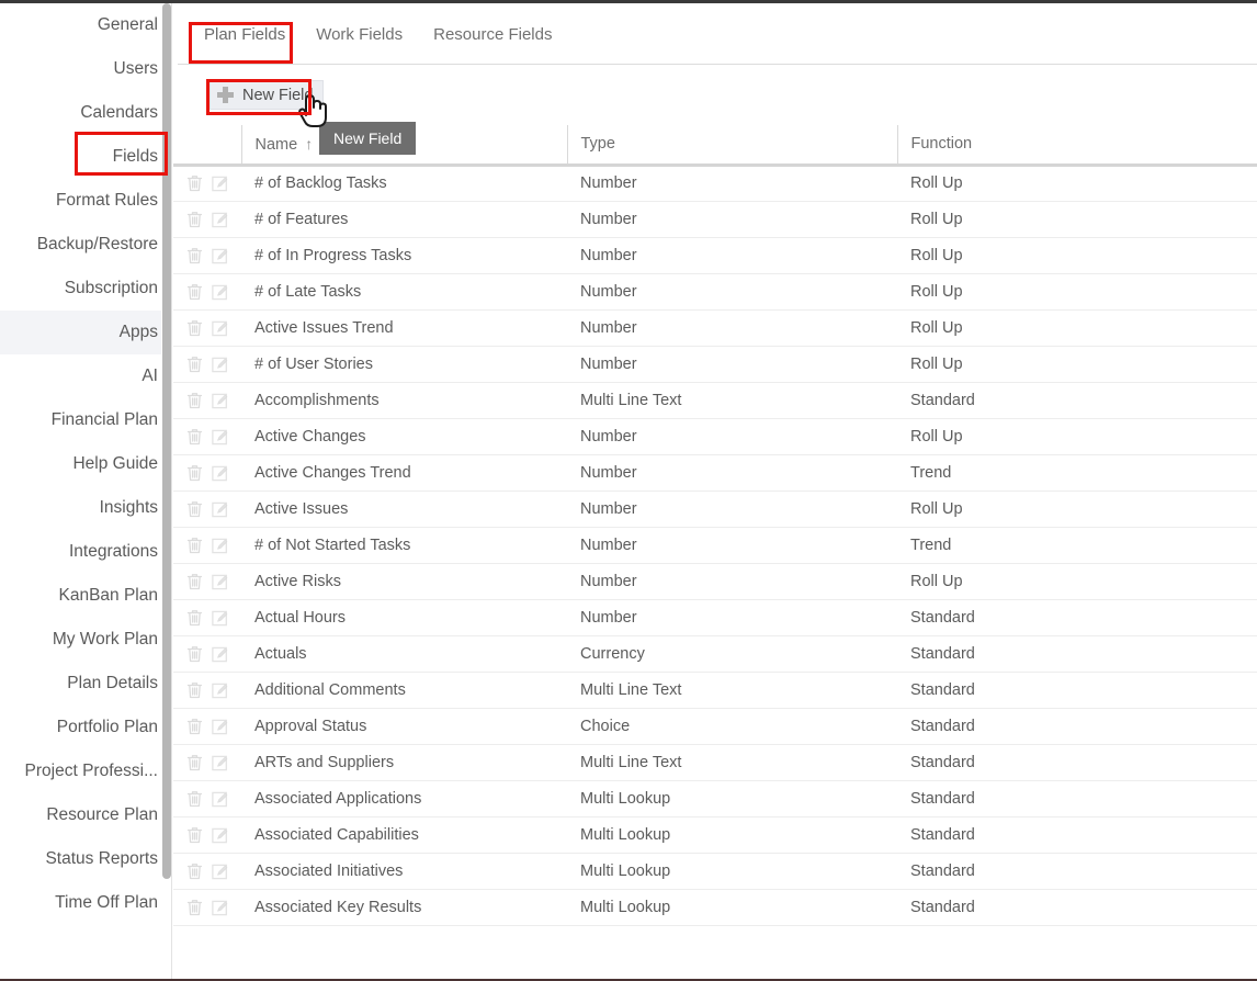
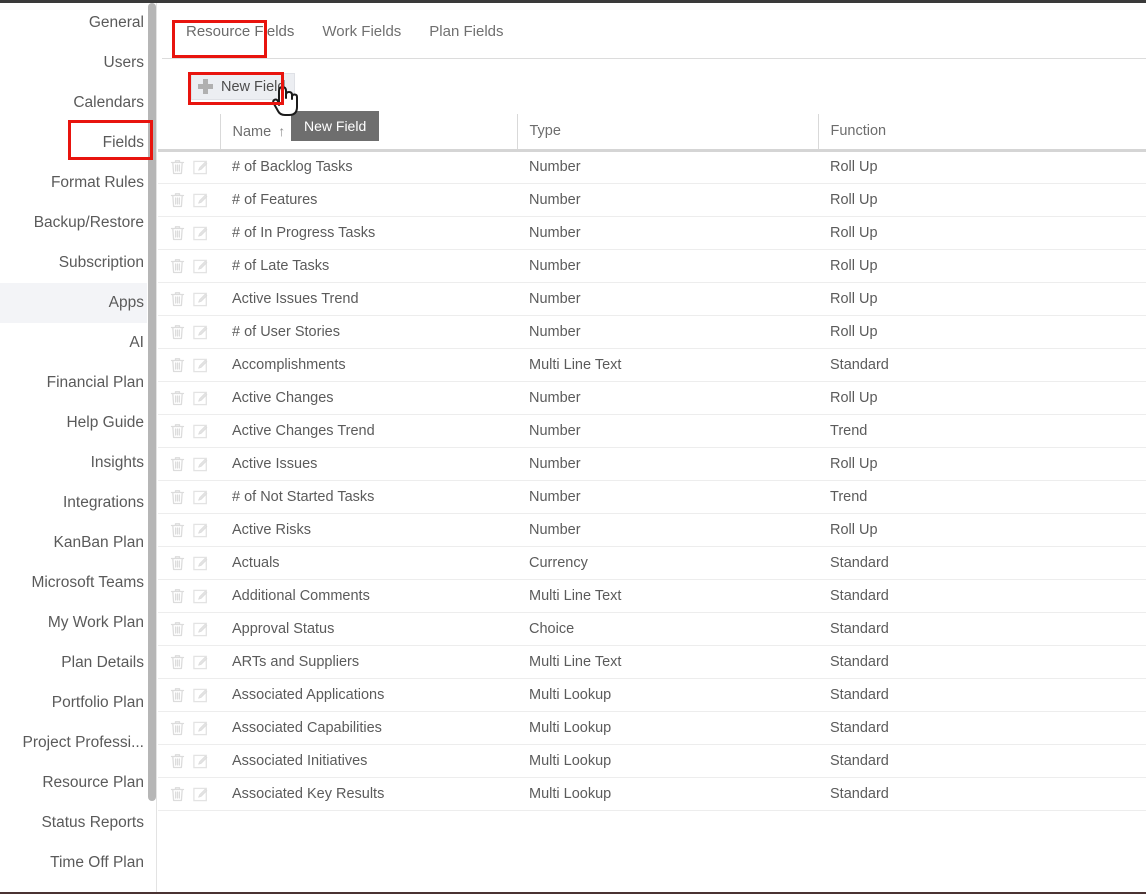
  General
  Users
  Calendars
  Fields
  Format Rules
  Backup/Restore
  Subscription
  Apps
  AI
  Financial Plan
  Help Guide
  Insights
  Integrations
  KanBan Plan
+ Microsoft Teams
  My Work Plan
  Plan Details
  Portfolio Plan
  Project Professi...
  Resource Plan
  Status Reports
  Time Off Plan
- Plan Fields
+ Resource Fields
  Work Fields
- Resource Fields
+ Plan Fields
  New Fiel
  New Field
  	Name ↑	Type	Function
  	# of Backlog Tasks	Number	Roll Up
  	# of Features	Number	Roll Up
  	# of In Progress Tasks	Number	Roll Up
  	# of Late Tasks	Number	Roll Up
  	Active Issues Trend	Number	Roll Up
  	# of User Stories	Number	Roll Up
  	Accomplishments	Multi Line Text	Standard
  	Active Changes	Number	Roll Up
  	Active Changes Trend	Number	Trend
  	Active Issues	Number	Roll Up
  	# of Not Started Tasks	Number	Trend
  	Active Risks	Number	Roll Up
- 	Actual Hours	Number	Standard
  	Actuals	Currency	Standard
  	Additional Comments	Multi Line Text	Standard
  	Approval Status	Choice	Standard
  	ARTs and Suppliers	Multi Line Text	Standard
  	Associated Applications	Multi Lookup	Standard
  	Associated Capabilities	Multi Lookup	Standard
  	Associated Initiatives	Multi Lookup	Standard
  	Associated Key Results	Multi Lookup	Standard
